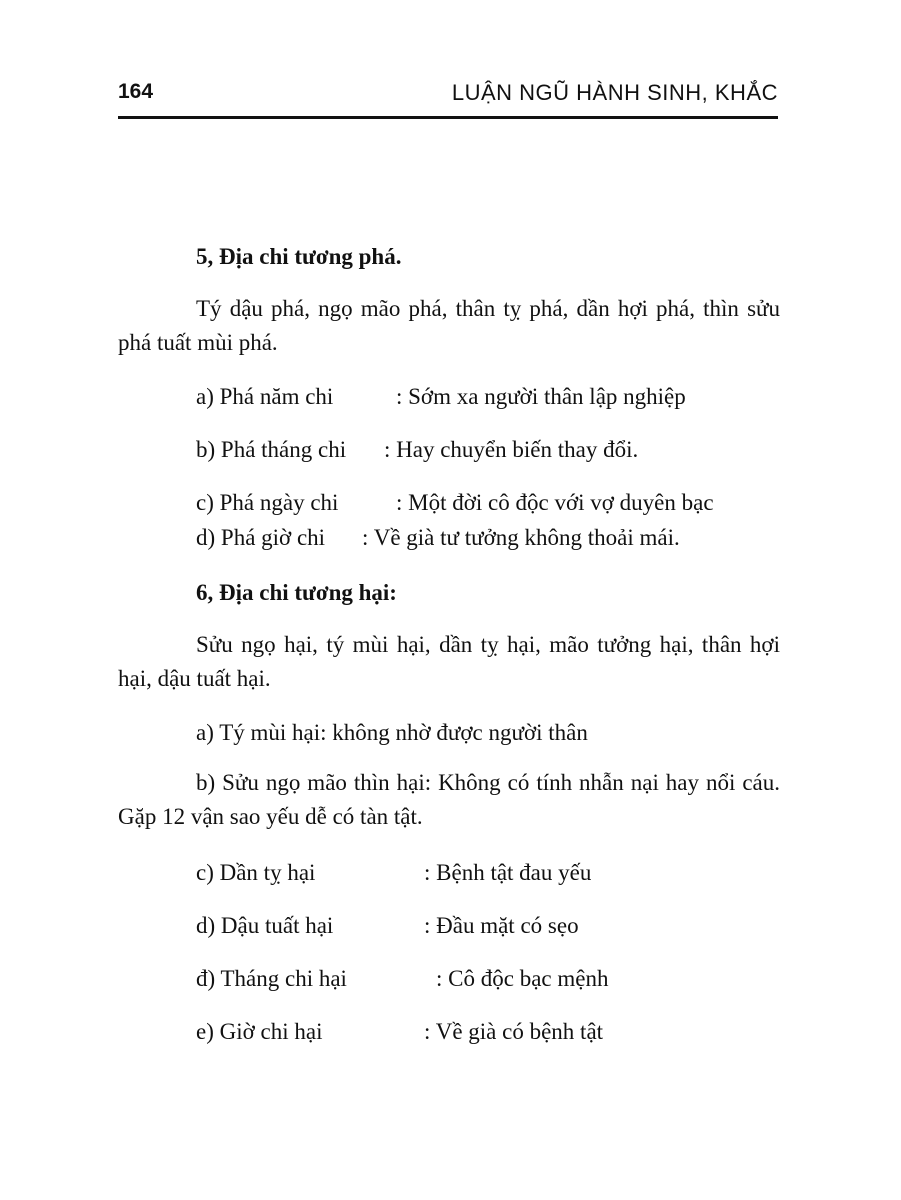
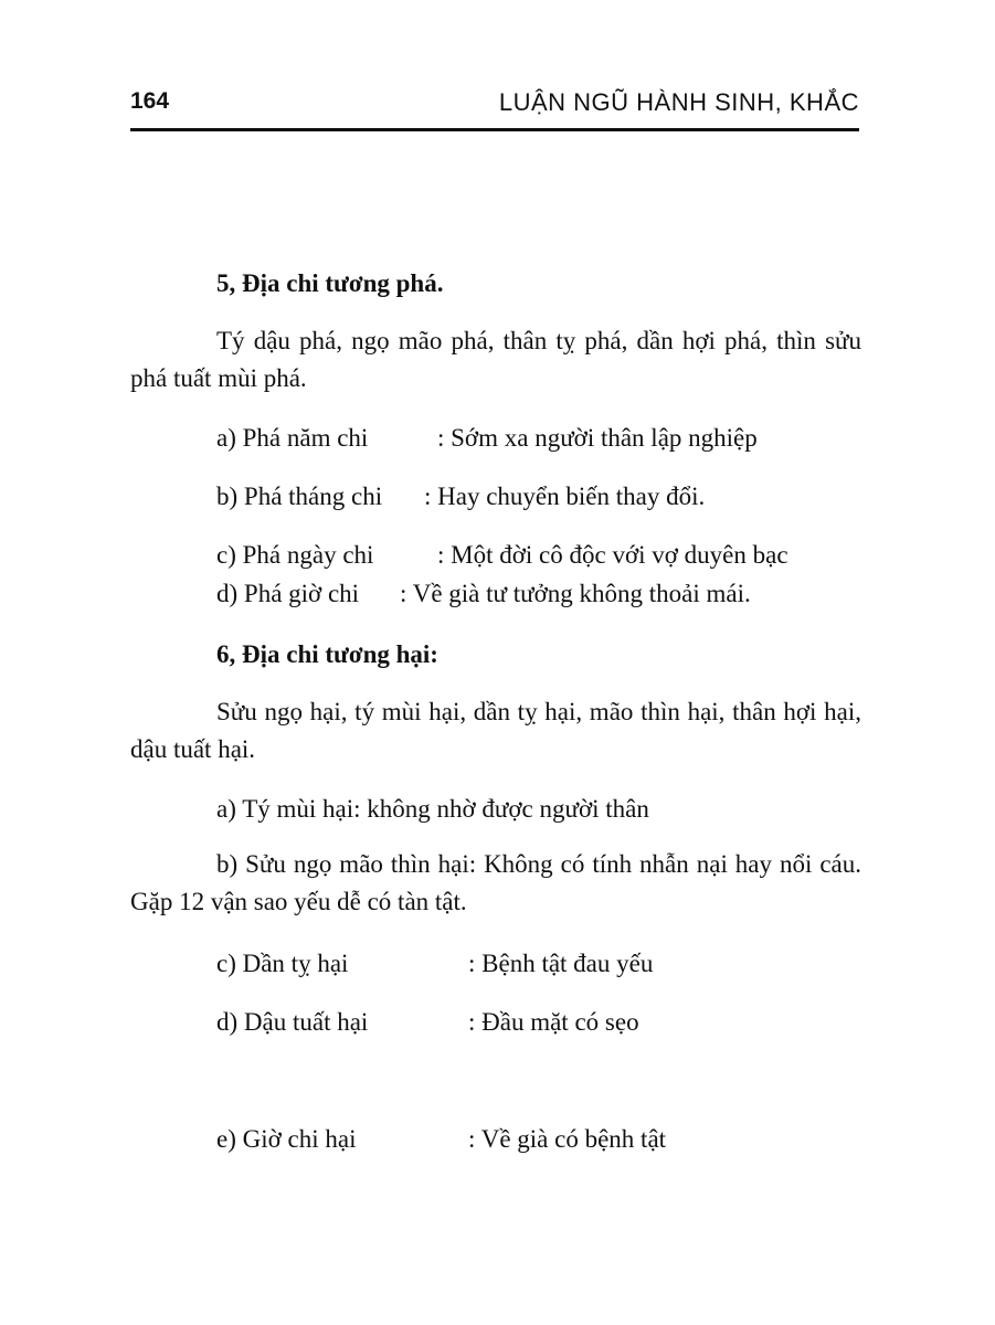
  164
  LUẬN NGŨ HÀNH SINH, KHẮC
  5, Địa chi tương phá.
  Tý dậu phá, ngọ mão phá, thân tỵ phá, dần hợi phá, thìn sửu phá tuất mùi phá.
  a) Phá năm chi : Sớm xa người thân lập nghiệp
  b) Phá tháng chi : Hay chuyển biến thay đổi.
  c) Phá ngày chi : Một đời cô độc với vợ duyên bạc
  d) Phá giờ chi : Về già tư tưởng không thoải mái.
  6, Địa chi tương hại:
- Sửu ngọ hại, tý mùi hại, dần tỵ hại, mão tưởng hại, thân hợi hại, dậu tuất hại.
+ Sửu ngọ hại, tý mùi hại, dần tỵ hại, mão thìn hại, thân hợi hại, dậu tuất hại.
  a) Tý mùi hại: không nhờ được người thân
  b) Sửu ngọ mão thìn hại: Không có tính nhẫn nại hay nổi cáu. Gặp 12 vận sao yếu dễ có tàn tật.
  c) Dần tỵ hại : Bệnh tật đau yếu
  d) Dậu tuất hại : Đầu mặt có sẹo
- đ) Tháng chi hại : Cô độc bạc mệnh
  e) Giờ chi hại : Về già có bệnh tật
